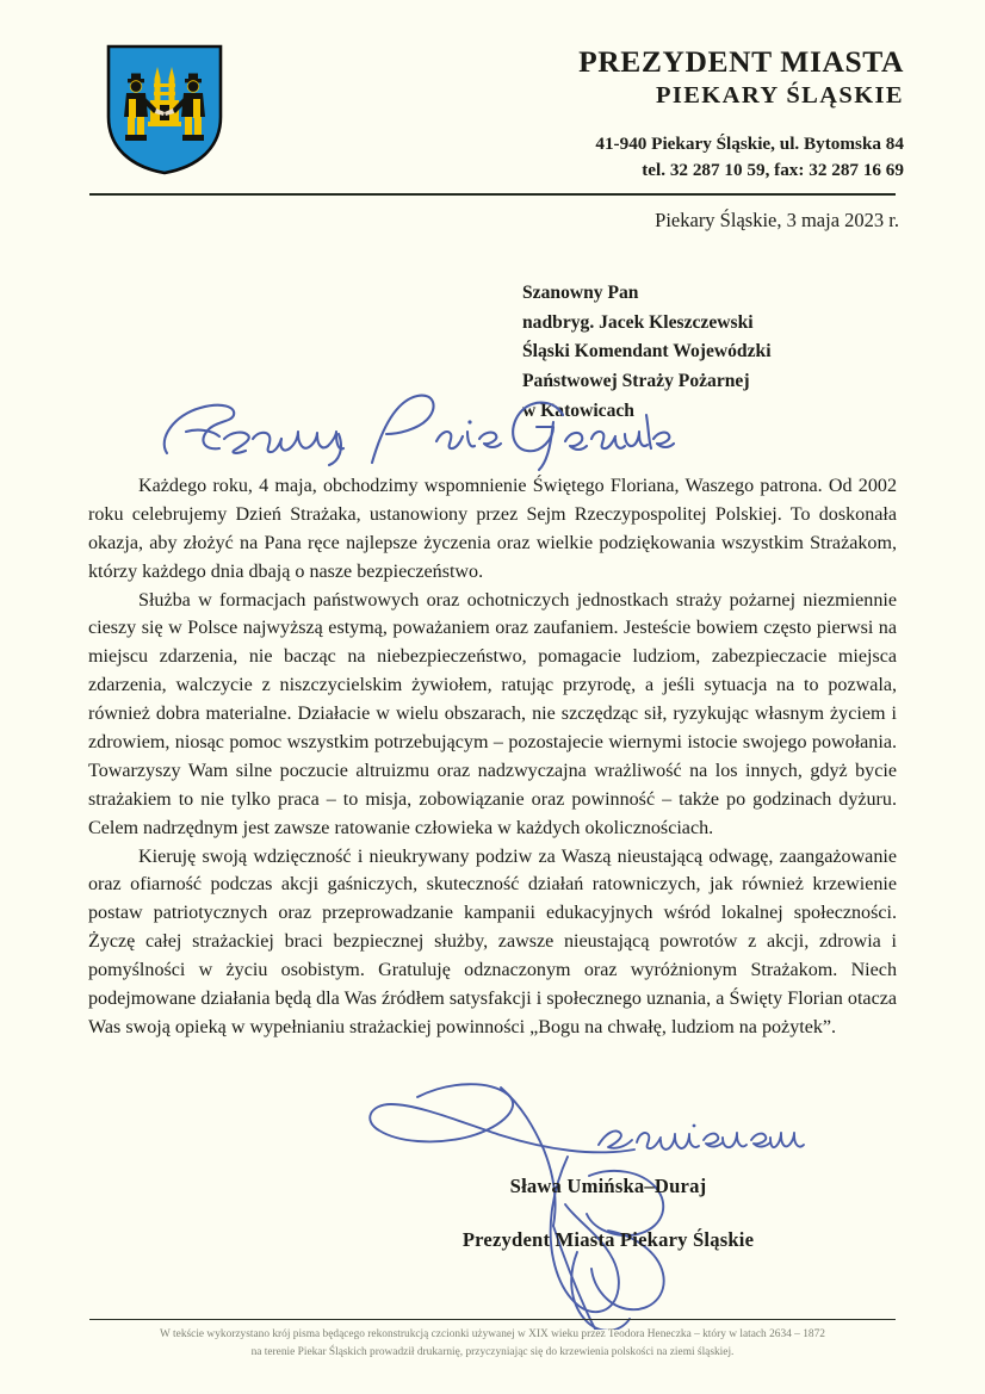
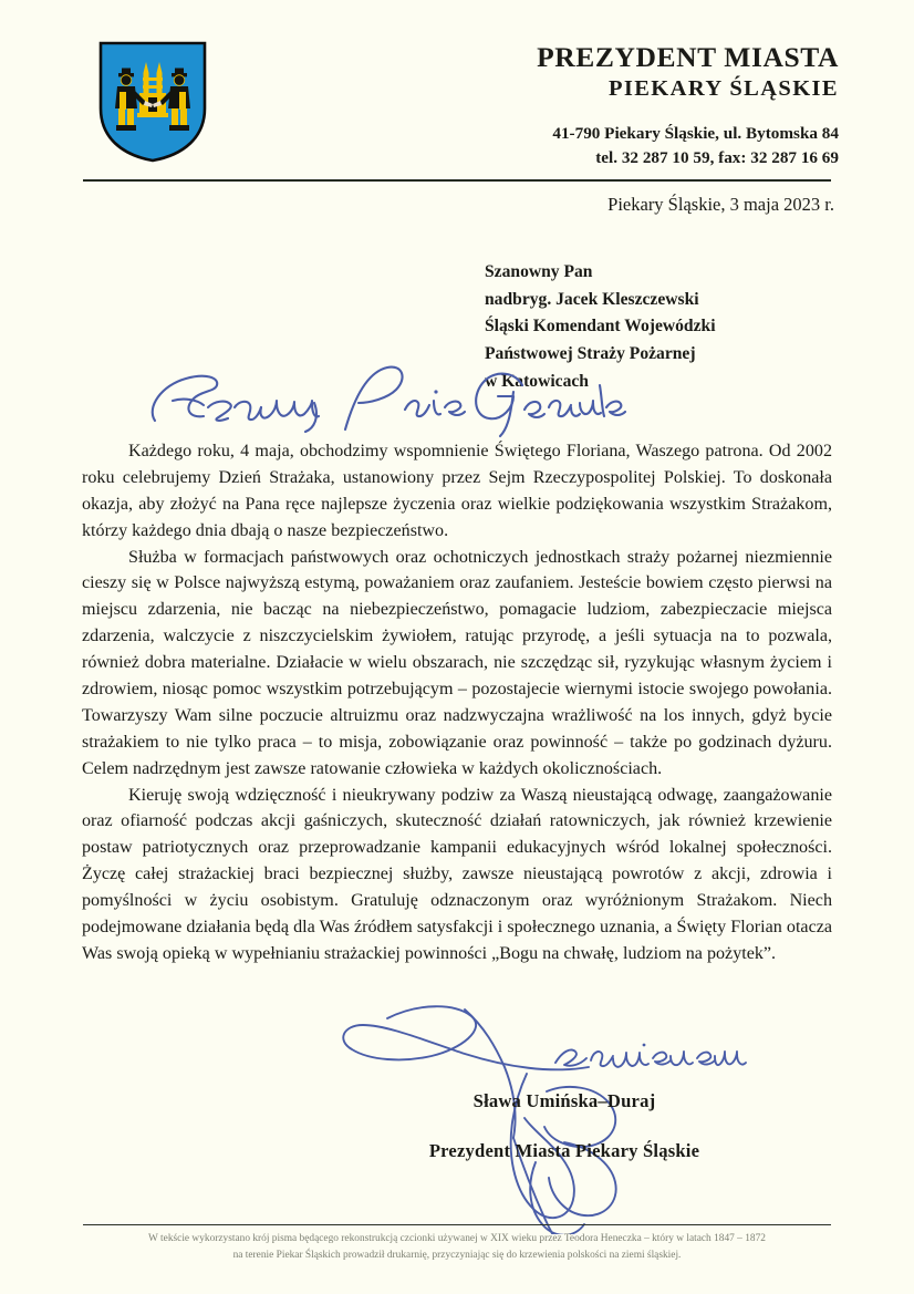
  PREZYDENT MIASTA
  PIEKARY ŚLĄSKIE
- 41-940 Piekary Śląskie, ul. Bytomska 84
+ 41-790 Piekary Śląskie, ul. Bytomska 84
  tel. 32 287 10 59, fax: 32 287 16 69
  Piekary Śląskie, 3 maja 2023 r.
  Szanowny Pan
  nadbryg. Jacek Kleszczewski
  Śląski Komendant Wojewódzki
  Państwowej Straży Pożarnej
  w Ktowicach
  Każdego roku, 4 maja, obchodzimy wspomnienie Świętego Floriana, Waszego patrona. Od 2002 roku celebrujemy Dzień Strażaka, ustanowiony przez Sejm Rzeczypospolitej Polskiej. To doskonała okazja, aby złożyć na Pana ręce najlepsze życzenia oraz wielkie podziękowania wszystkim Strażakom, którzy każdego dnia dbają o nasze bezpieczeństwo.
  Służba w formacjach państwowych oraz ochotniczych jednostkach straży pożarnej niezmiennie cieszy się w Polsce najwyższą estymą, poważaniem oraz zaufaniem. Jesteście bowiem często pierwsi na miejscu zdarzenia, nie bacząc na niebezpieczeństwo, pomagacie ludziom, zabezpieczacie miejsca zdarzenia, walczycie z niszczycielskim żywiołem, ratując przyrodę, a jeśli sytuacja na to pozwala, również dobra materialne. Działacie w wielu obszarach, nie szczędząc sił, ryzykując własnym życiem i zdrowiem, niosąc pomoc wszystkim potrzebującym – pozostajecie wiernymi istocie swojego powołania. Towarzyszy Wam silne poczucie altruizmu oraz nadzwyczajna wrażliwość na los innych, gdyż bycie strażakiem to nie tylko praca – to misja, zobowiązanie oraz powinność – także po godzinach dyżuru. Celem nadrzędnym jest zawsze ratowanie człowieka w każdych okolicznościach.
  Kieruję swoją wdzięczność i nieukrywany podziw za Waszą nieustającą odwagę, zaangażowanie oraz ofiarność podczas akcji gaśniczych, skuteczność działań ratowniczych, jak również krzewienie postaw patriotycznych oraz przeprowadzanie kampanii edukacyjnych wśród lokalnej społeczności. Życzę całej strażackiej braci bezpiecznej służby, zawsze nieustającą powrotów z akcji, zdrowia i pomyślności w życiu osobistym. Gratuluję odznaczonym oraz wyróżnionym Strażakom. Niech podejmowane działania będą dla Was źródłem satysfakcji i społecznego uznania, a Święty Florian otacza Was swoją opieką w wypełnianiu strażackiej powinności „Bogu na chwałę, ludziom na pożytek”.
  Sława Umińska–Duraj
  Prezydent Miasta Piekary Śląskie
- W tekście wykorzystano krój pisma będącego rekonstrukcją czcionki używanej w XIX wieku przez Teodora Heneczka – który w latach 2634 – 1872
+ W tekście wykorzystano krój pisma będącego rekonstrukcją czcionki używanej w XIX wieku przez Teodora Heneczka – który w latach 1847 – 1872
  na terenie Piekar Śląskich prowadził drukarnię, przyczyniając się do krzewienia polskości na ziemi śląskiej.
